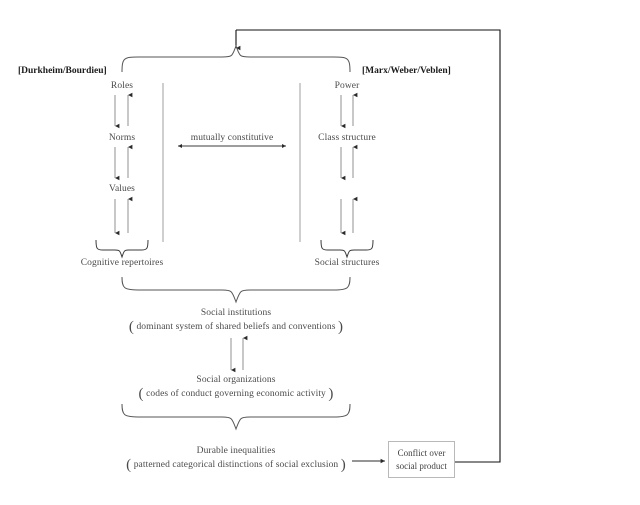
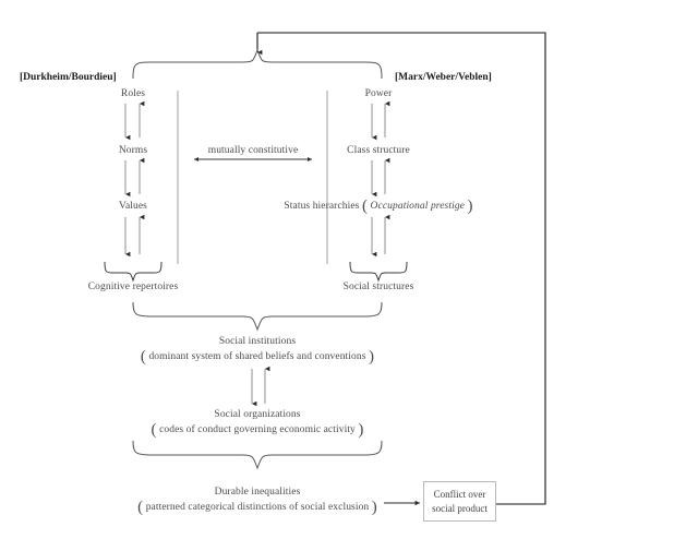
  [Durkheim/Bourdieu]
  [Marx/Weber/Veblen]
  Roles
  Norms
  Values
  Cognitive repertoires
  Power
  Class structure
+ Status hierarchies ( Occupational prestige )
  Social structures
  mutually constitutive
  Social institutions
  ( dominant system of shared beliefs and conventions )
  Social organizations
  ( codes of conduct governing economic activity )
  Durable inequalities
  ( patterned categorical distinctions of social exclusion )
  Conflict over
  social product
